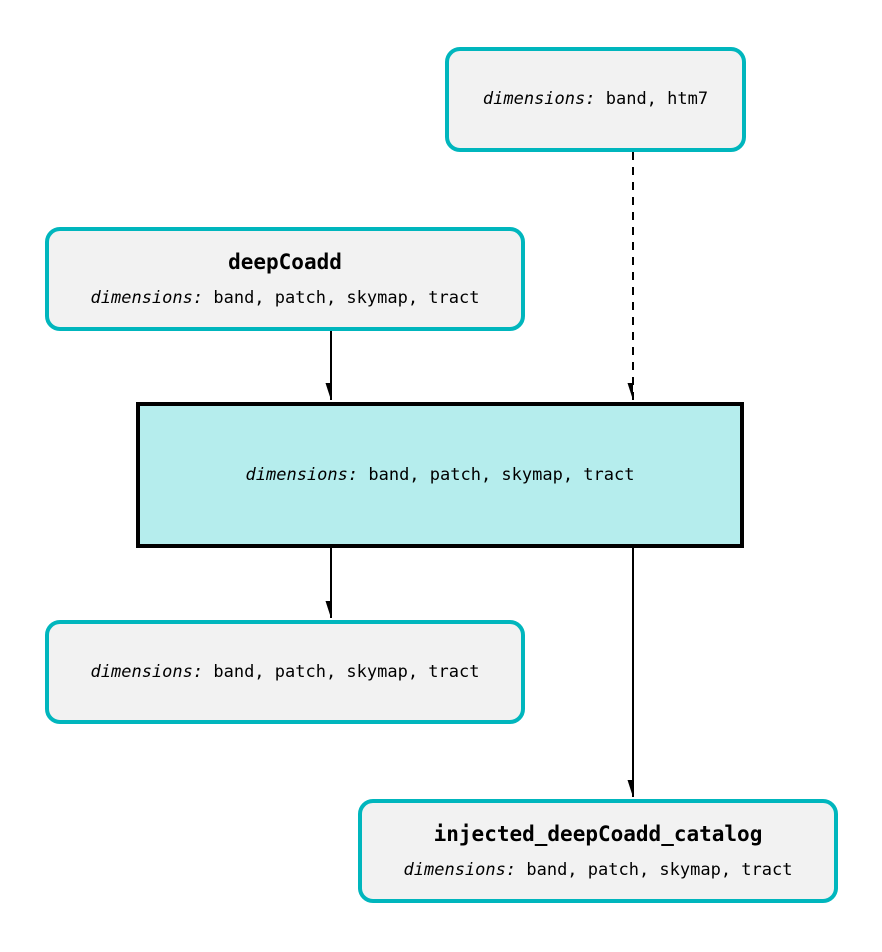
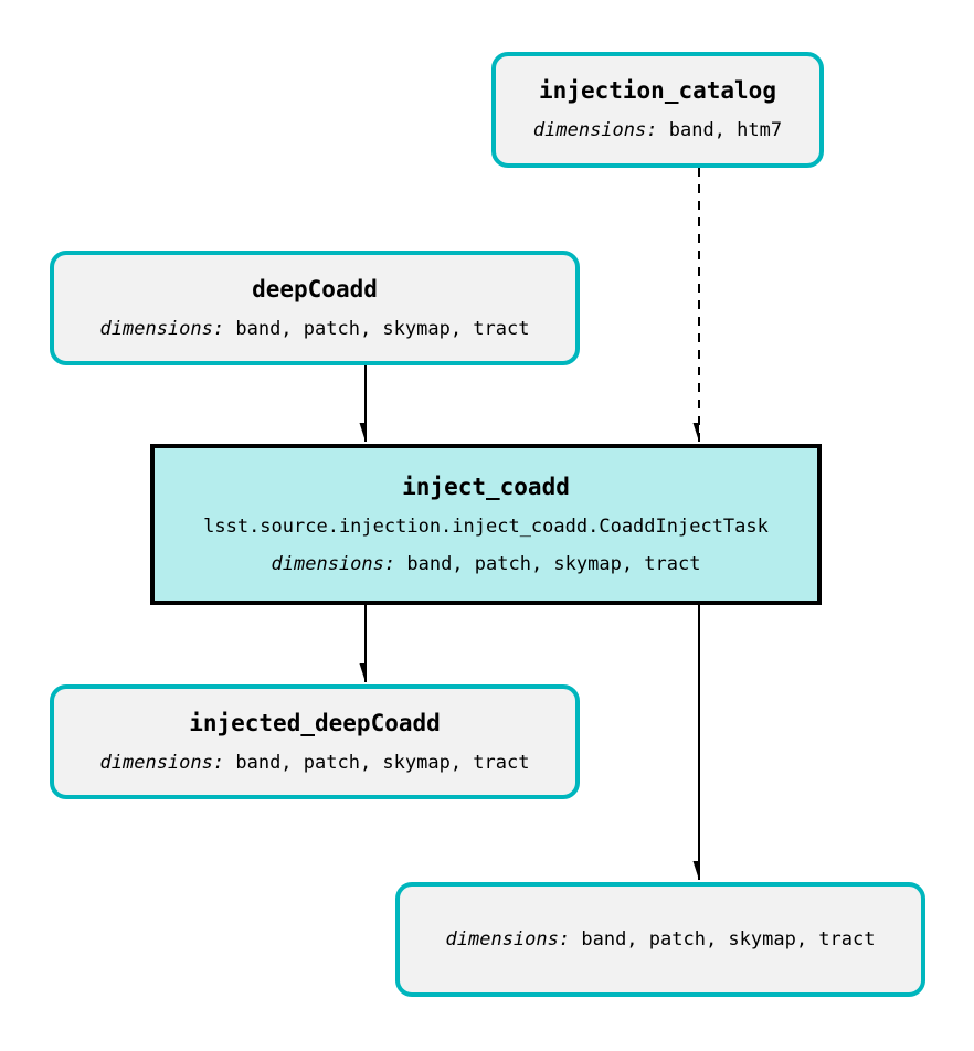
+ injection_catalog
  dimensions: band, htm7
  deepCoadd
  dimensions: band, patch, skymap, tract
+ inject_coadd
+ lsst.source.injection.inject_coadd.CoaddInjectTask
  dimensions: band, patch, skymap, tract
+ injected_deepCoadd
  dimensions: band, patch, skymap, tract
- injected_deepCoadd_catalog
  dimensions: band, patch, skymap, tract
